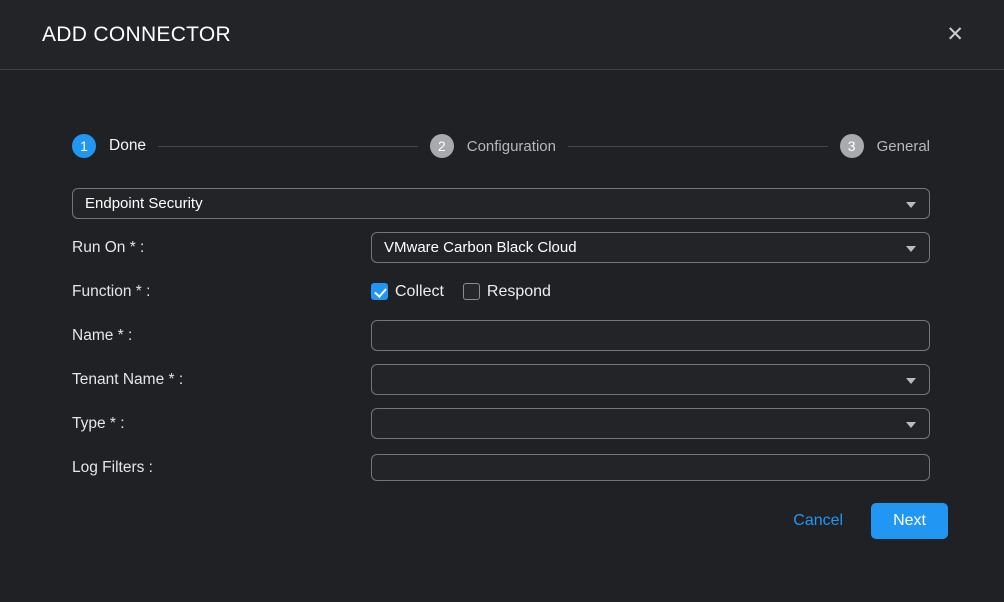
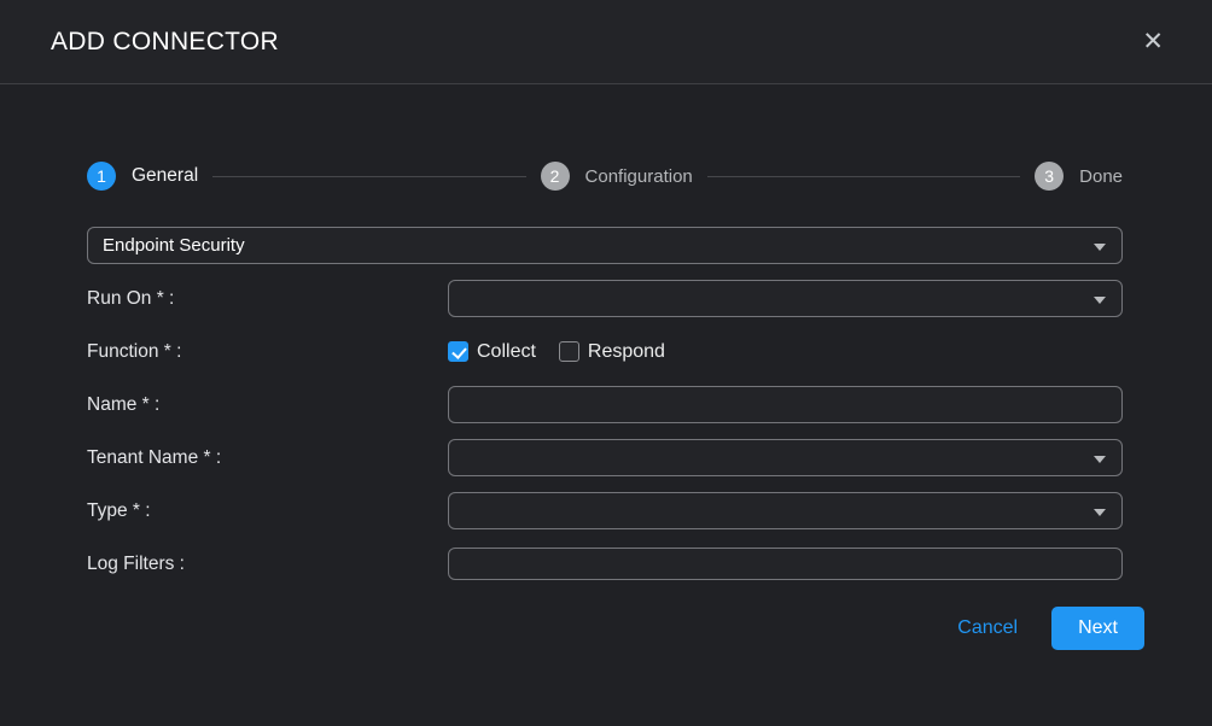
  ADD CONNECTOR
  ✕
  1
- Done
+ General
  2
  Configuration
  3
- General
+ Done
  Endpoint Security
  Run On * :
- VMware Carbon Black Cloud
  Function * :
  Collect
  Respond
  Name * :
  Tenant Name * :
  Type * :
  Log Filters :
  Cancel
  Next
